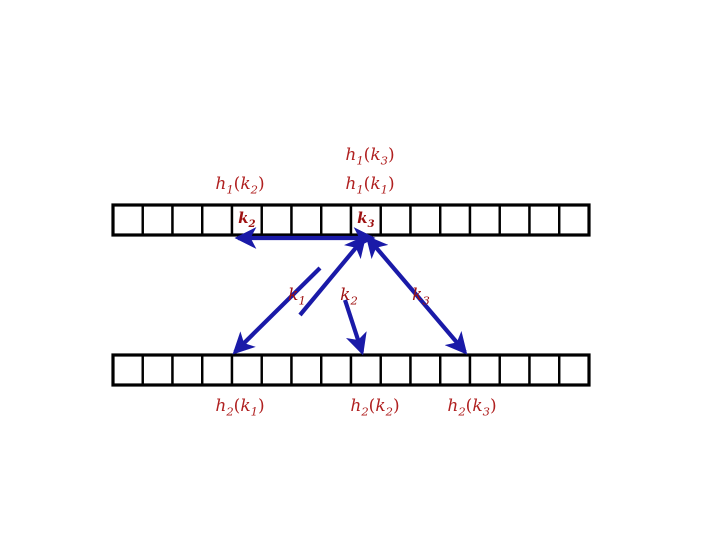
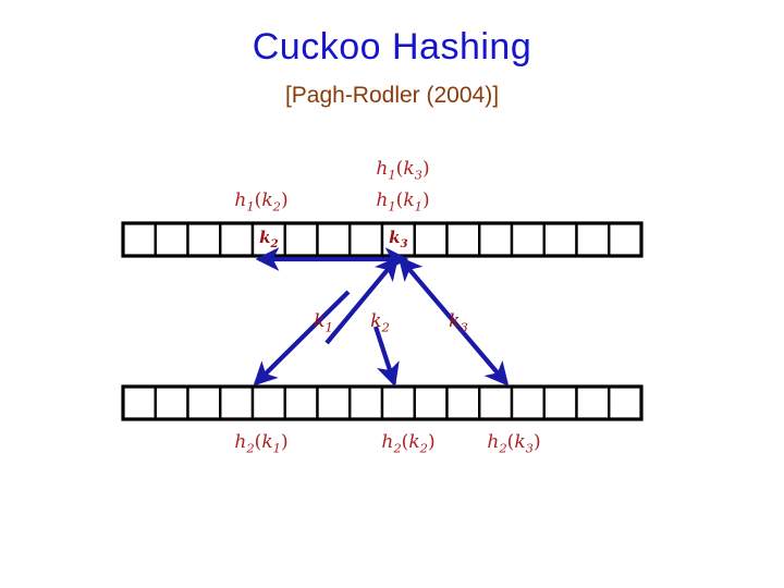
+ Cuckoo Hashing
+ [Pagh-Rodler (2004)]
  k2
  k3
  h1(k2)
  h1(k3)
  h1(k1)
  h2(k1)
  h2(k2)
  h2(k3)
  k1
  k2
  k3
